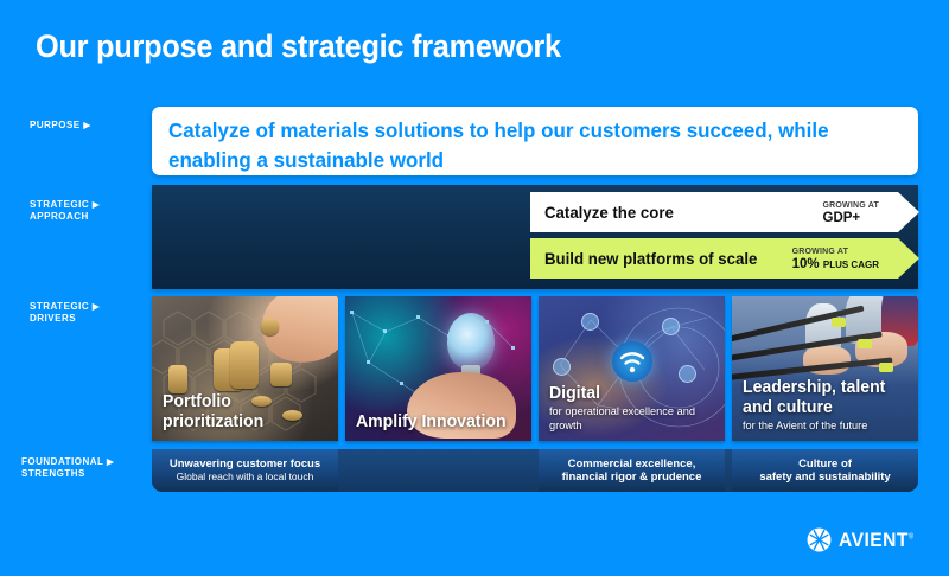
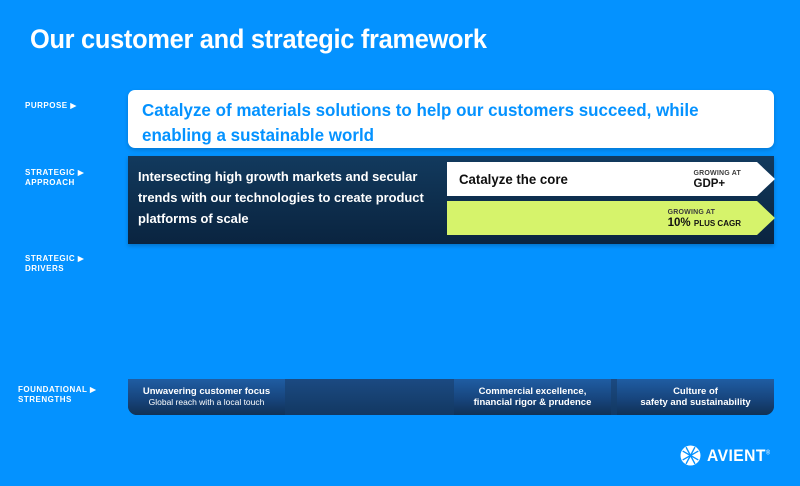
- Our purpose and strategic framework
+ Our customer and strategic framework
  PURPOSE ▶
  STRATEGIC ▶
  APPROACH
  STRATEGIC ▶
  DRIVERS
  FOUNDATIONAL ▶
  STRENGTHS
  Catalyze of materials solutions to help our customers succeed, while enabling a sustainable world
+ Intersecting high growth markets and secular trends with our technologies to create product platforms of scale
  Catalyze the core
  GDP+
- Build new platforms of scale
  10% PLUS CAGR
- Portfolio prioritization
- Amplify Innovation
- Digital
- for operational excellence and growth
- Leadership, talent and culture
- for the Avient of the future
  Unwavering customer focus
  Global reach with a local touch
  Commercial excellence,
  financial rigor & prudence
  Culture of
  safety and sustainability
  AVIENT
